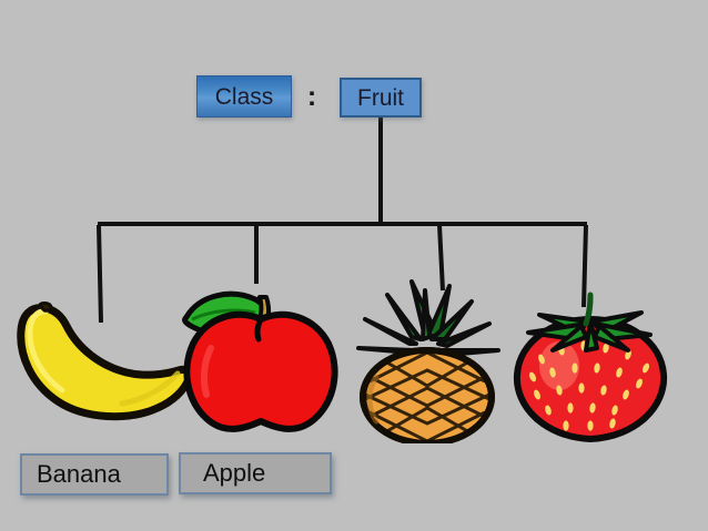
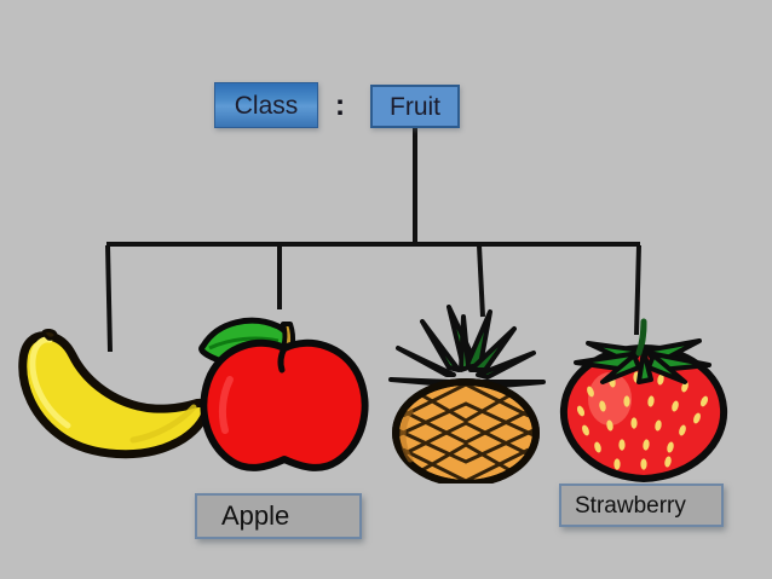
  Class
  :
  Fruit
- Banana
  Apple
+ Strawberry
